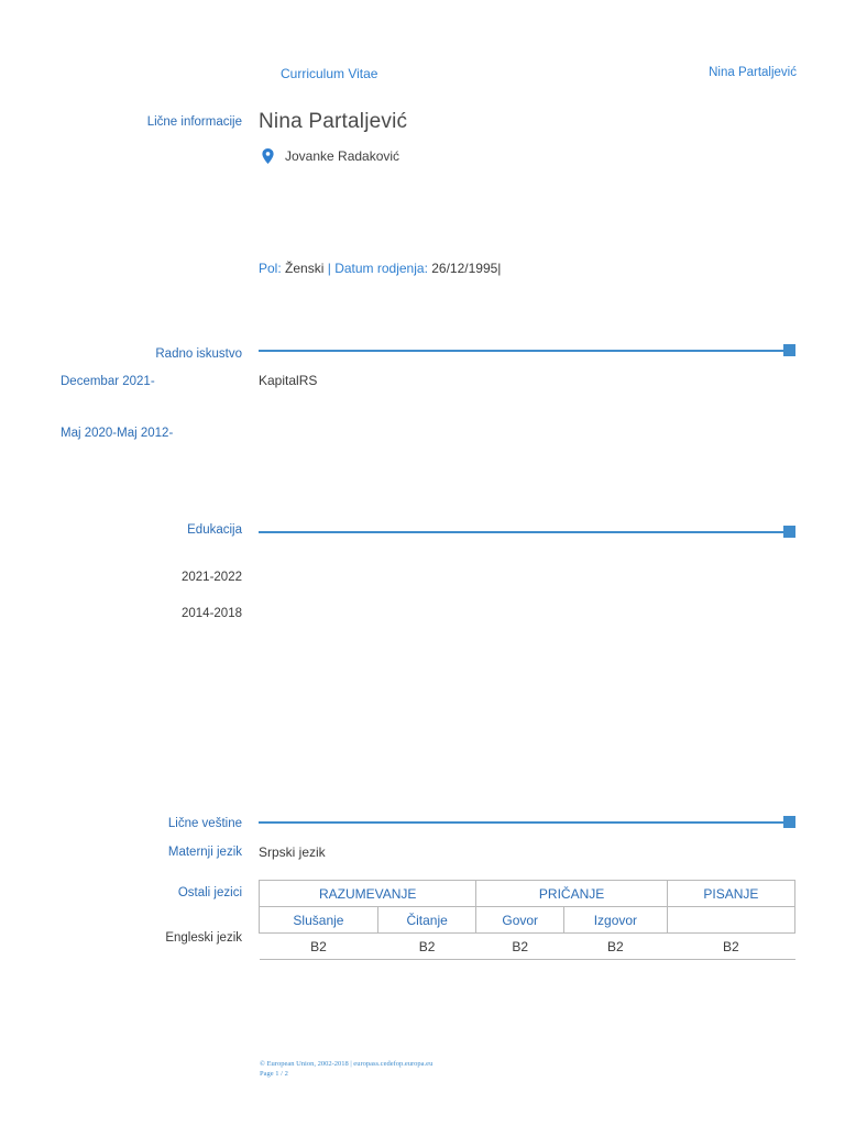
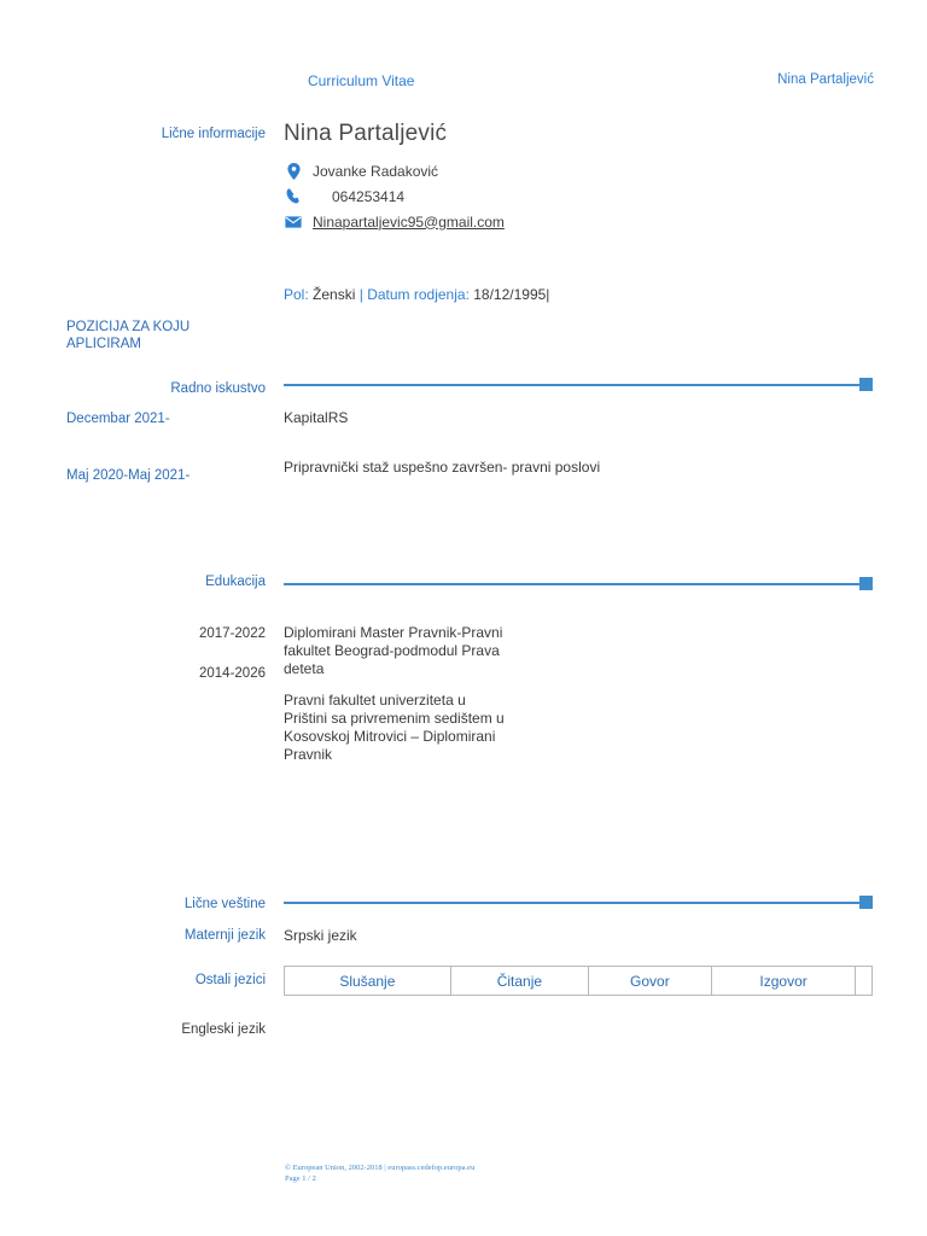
  Curriculum Vitae
  Nina Partaljević
  Lične informacije
  Nina Partaljević
  Jovanke Radaković
+ 064253414
+ Ninapartaljevic95@gmail.com
- Pol: Ženski | Datum rodjenja: 26/12/1995|
+ Pol: Ženski | Datum rodjenja: 18/12/1995|
+ POZICIJA ZA KOJU
+ APLICIRAM
  Radno iskustvo
  Decembar 2021-
  KapitalRS
- Maj 2020-Maj 2012-
+ Maj 2020-Maj 2021-
+ Pripravnički staž uspešno završen- pravni poslovi
  Edukacija
- 2021-2022
+ 2017-2022
- 2014-2018
+ 2014-2026
+ Diplomirani Master Pravnik-Pravni fakultet Beograd-podmodul Prava deteta
+ Pravni fakultet univerziteta u Prištini sa privremenim sedištem u Kosovskoj Mitrovici – Diplomirani Pravnik
  Lične veštine
  Maternji jezik
  Srpski jezik
  Ostali jezici
  Engleski jezik
- RAZUMEVANJE	PRIČANJE	PISANJE
  Slušanje	Čitanje	Govor	Izgovor
- B2	B2	B2	B2	B2
